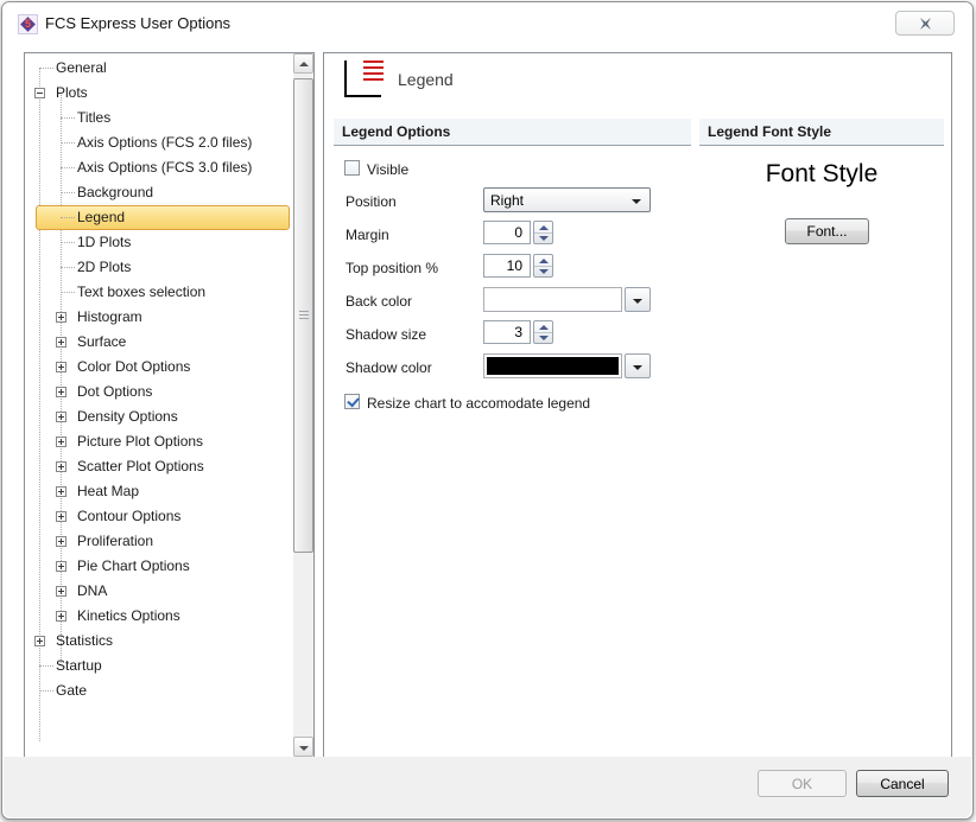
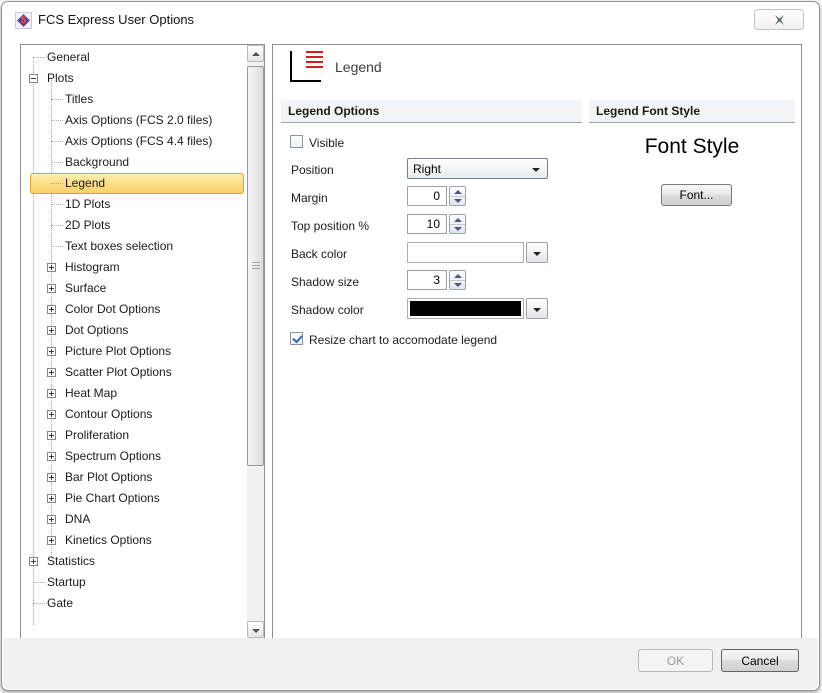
  5
  FCS Express User Options
  General
  Plots
  Titles
  Axis Options (FCS 2.0 files)
- Axis Options (FCS 3.0 files)
+ Axis Options (FCS 4.4 files)
  Background
  Legend
  1D Plots
  2D Plots
  Text boxes selection
  Histogram
  Surface
  Color Dot Options
  Dot Options
- Density Options
  Picture Plot Options
  Scatter Plot Options
  Heat Map
  Contour Options
  Proliferation
+ Spectrum Options
+ Bar Plot Options
  Pie Chart Options
  DNA
  Kinetics Options
  Statistics
  Startup
  Gate
  Legend
  Legend Options
  Legend Font Style
  Visible
  Position
  Right
  Margin
  0
  Top position %
  10
  Back color
  Shadow size
  3
  Shadow color
  Resize chart to accomodate legend
  Font Style
  Font...
  OK
  Cancel
